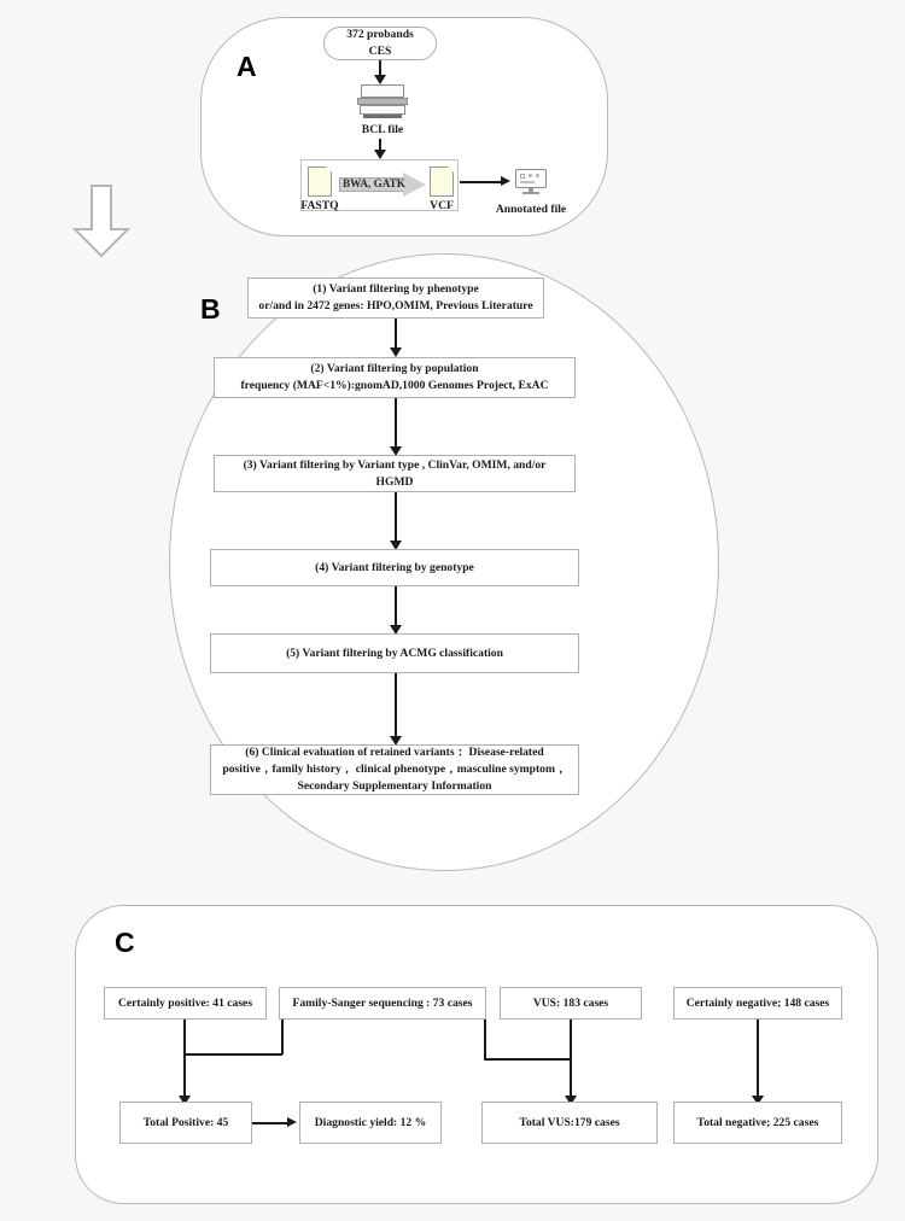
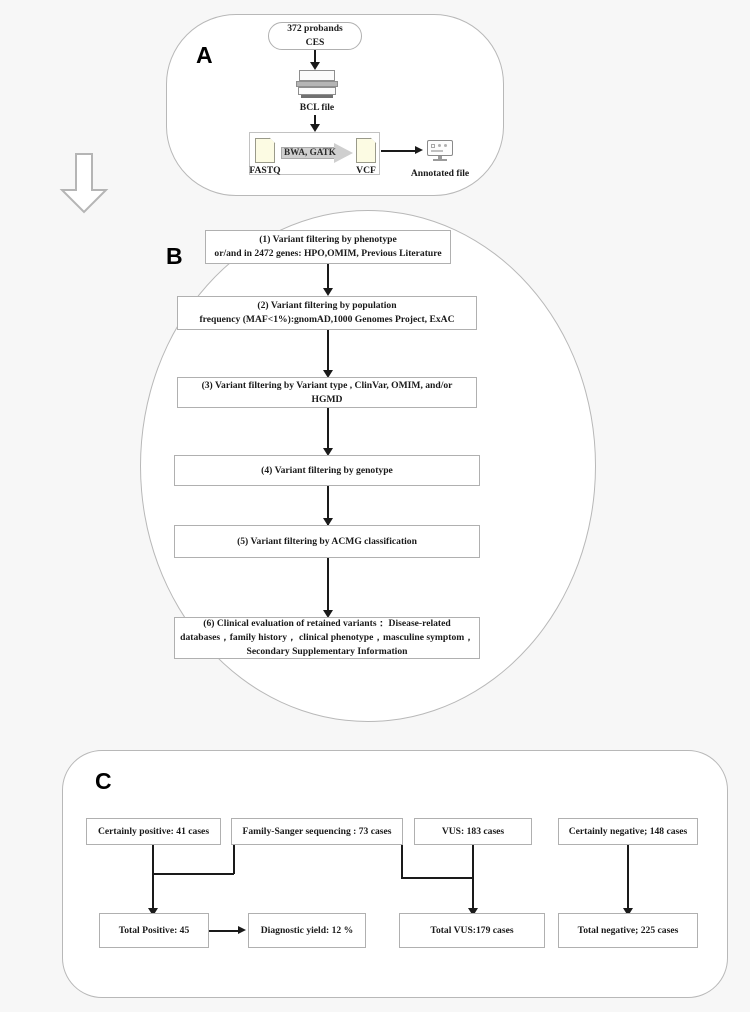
  A
  372 probands
  CES
  BCL file
  FASTQ
  BWA, GATK
  VCF
  Annotated file
  B
  (1) Variant filtering by phenotype
  or/and in 2472 genes: HPO,OMIM, Previous Literature
  (2) Variant filtering by population
  frequency (MAF<1%):gnomAD,1000 Genomes Project, ExAC
  (3) Variant filtering by Variant type , ClinVar, OMIM, and/or
  HGMD
  (4) Variant filtering by genotype
  (5) Variant filtering by ACMG classification
  (6) Clinical evaluation of retained variants： Disease-related
- positive，family history， clinical phenotype，masculine symptom，
+ databases，family history， clinical phenotype，masculine symptom，
  Secondary Supplementary Information
  C
  Certainly positive: 41 cases
  Family-Sanger sequencing : 73 cases
  VUS: 183 cases
  Certainly negative; 148 cases
  Total Positive: 45
  Diagnostic yield: 12 %
  Total VUS:179 cases
  Total negative; 225 cases
